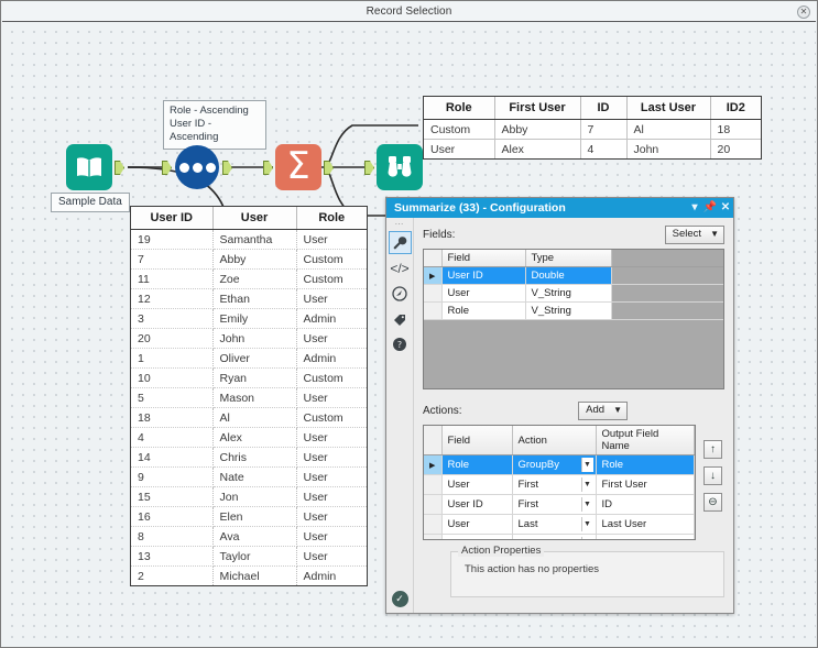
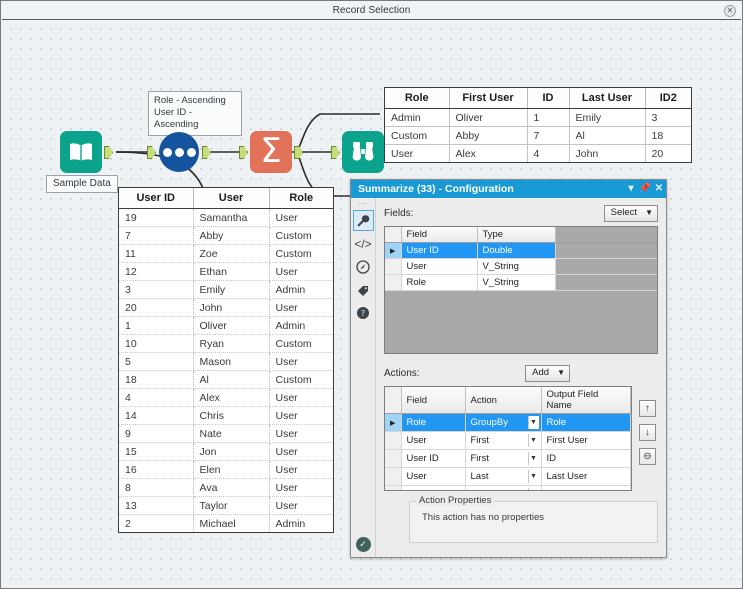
  Record Selection
  ✕
  Role - Ascending
  User ID -
  Ascending
  Sample Data
  Σ
  Role	First User	ID	Last User	ID2
+ Admin	Oliver	1	Emily	3
  Custom	Abby	7	Al	18
  User	Alex	4	John	20
  User ID	User	Role
  19	Samantha	User
  7	Abby	Custom
  11	Zoe	Custom
  12	Ethan	User
  3	Emily	Admin
  20	John	User
  1	Oliver	Admin
  10	Ryan	Custom
  5	Mason	User
  18	Al	Custom
  4	Alex	User
  14	Chris	User
  9	Nate	User
  15	Jon	User
  16	Elen	User
  8	Ava	User
  13	Taylor	User
  2	Michael	Admin
  Summarize (33) - Configuration
  ▾
  📌
  ✕
  ⋯
  </>
  ?
  ✓
  Fields:
  Select
  ▼
  	Field	Type
  	User ID	Double
  	User	V_String
  	Role	V_String
  Actions:
  Add
  ▼
  	Field	Action	Output Field Name
  	Role	GroupBy	Role
  	User	First	First User
  	User ID	First	ID
  	User	Last	Last User
  ↑
  ↓
  ⊖
  Action Properties
  This action has no properties
